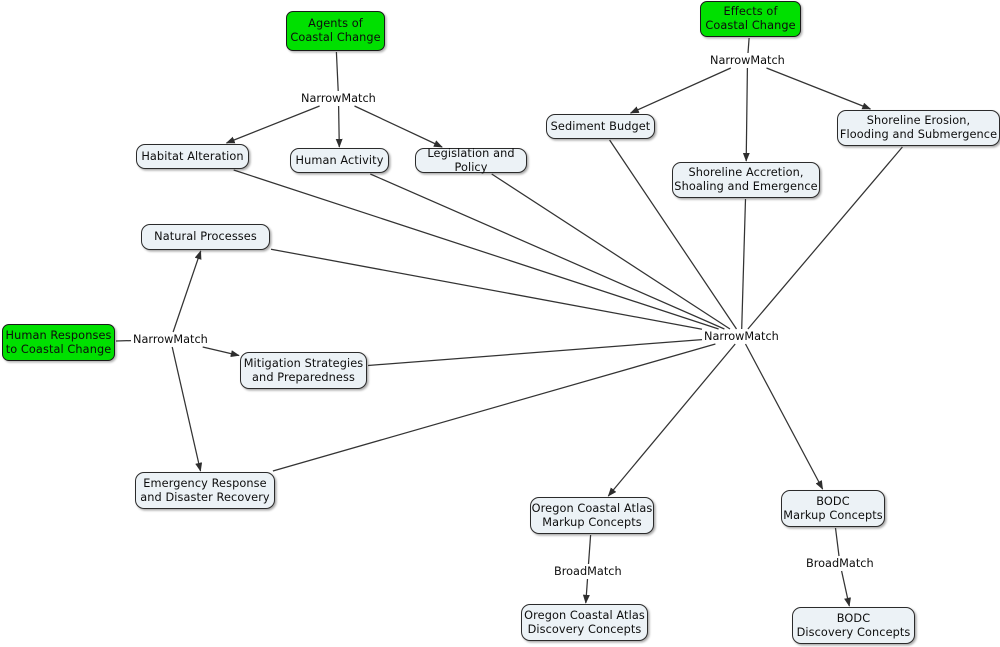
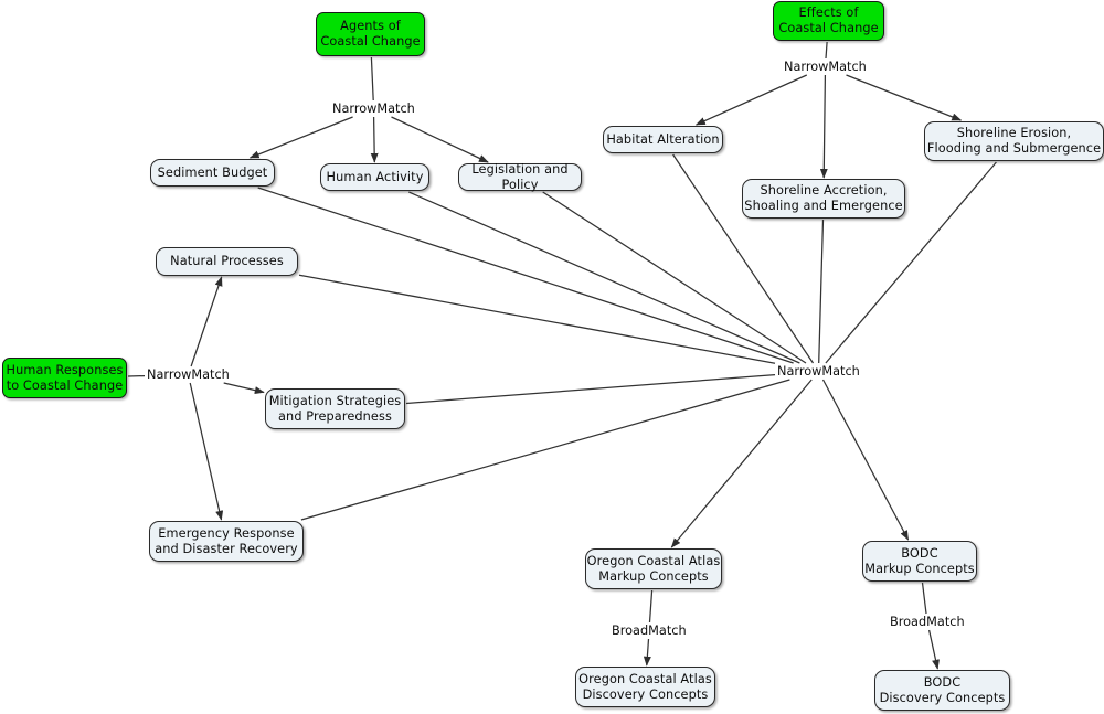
  Agents of
  Coastal Change
  Effects of
  Coastal Change
  Human Responses
  to Coastal Change
- Habitat Alteration
+ Sediment Budget
  Human Activity
  Legislation and Policy
- Sediment Budget
+ Habitat Alteration
  Shoreline Accretion,
  Shoaling and Emergence
  Shoreline Erosion,
  Flooding and Submergence
  Natural Processes
  Mitigation Strategies
  and Preparedness
  Emergency Response
  and Disaster Recovery
  Oregon Coastal Atlas
  Markup Concepts
  Oregon Coastal Atlas
  Discovery Concepts
  BODC
  Markup Concepts
  BODC
  Discovery Concepts
  NarrowMatch
  NarrowMatch
  NarrowMatch
  NarrowMatch
  BroadMatch
  BroadMatch
